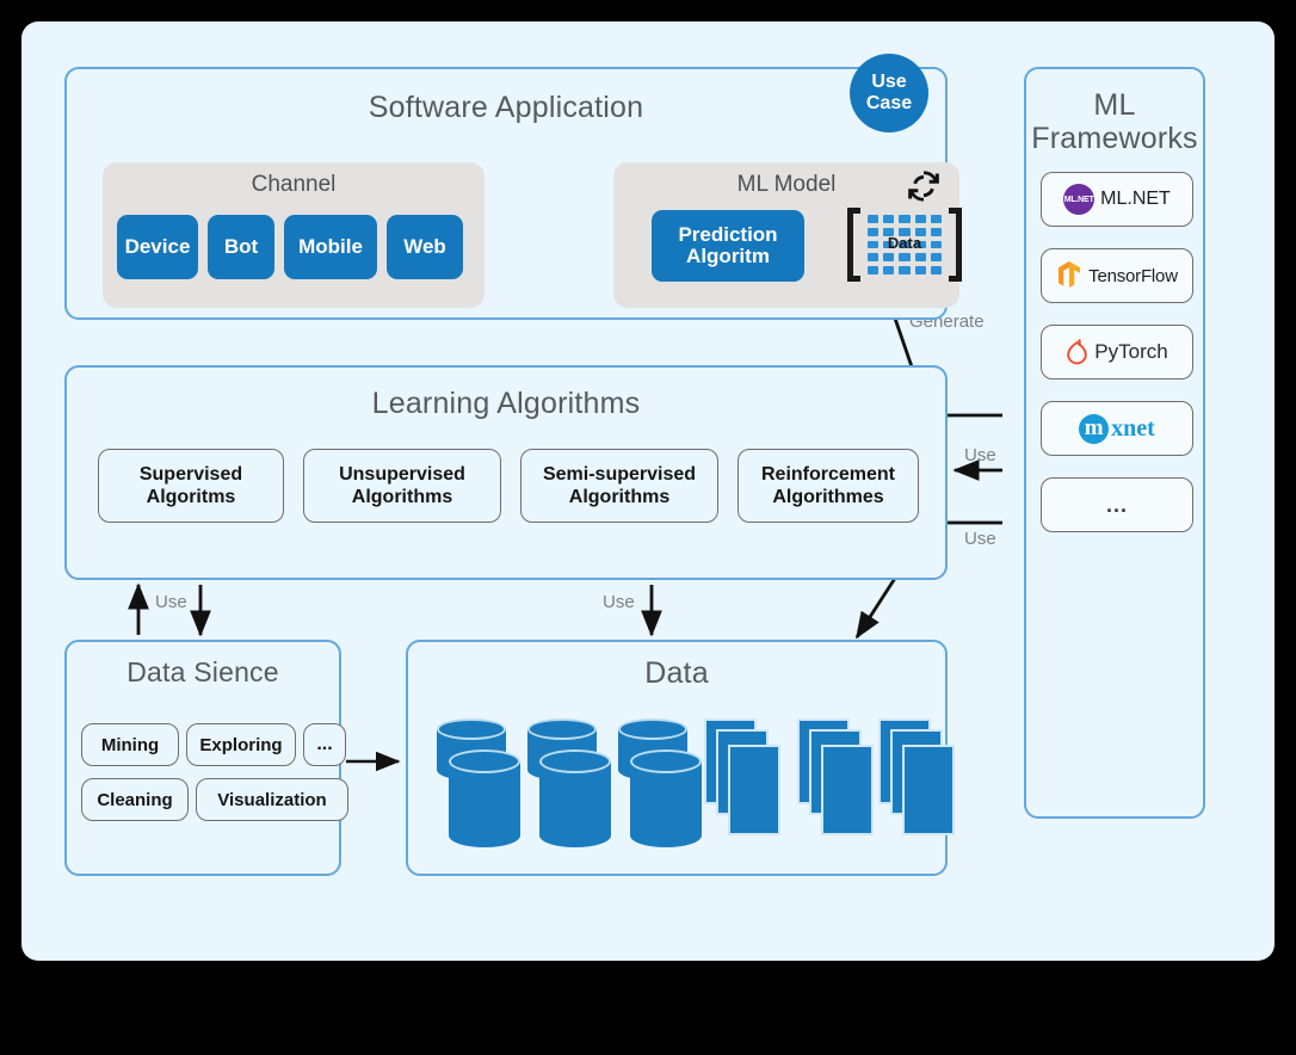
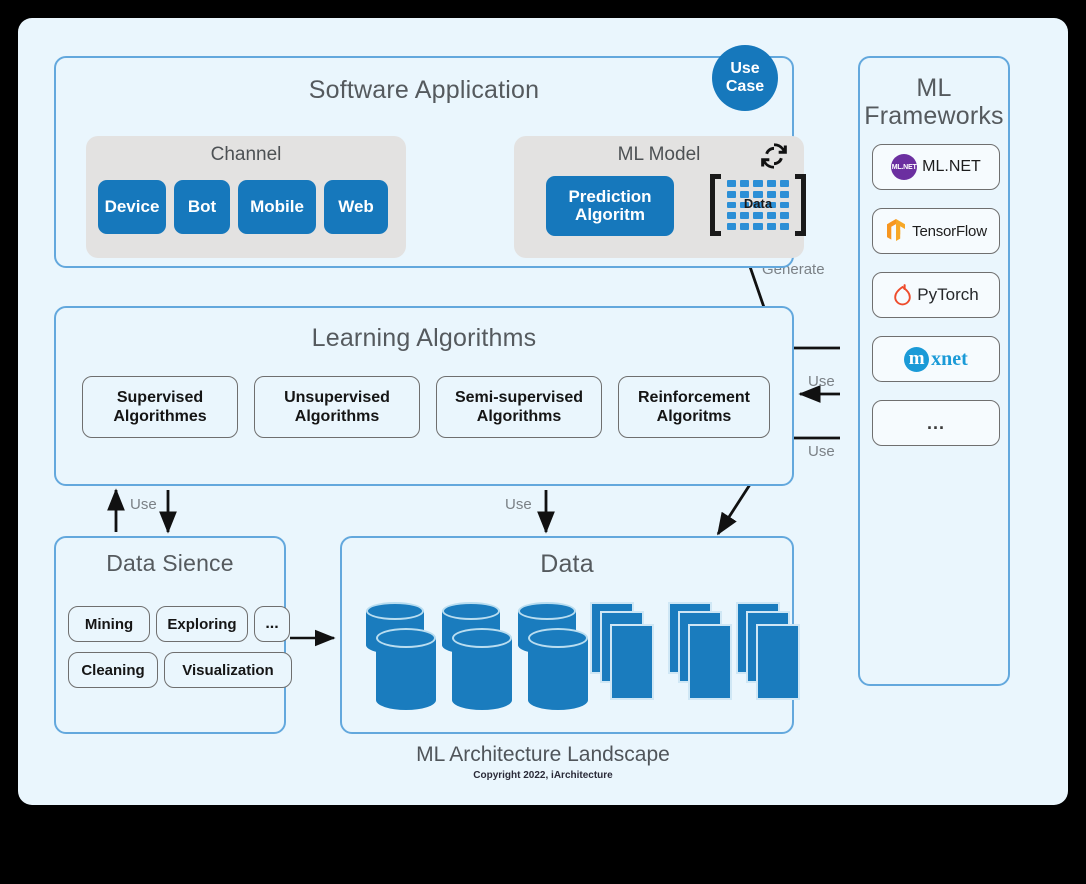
  Generate
  Use
  Use
  Use
  Use
  Software Application
  Channel
  Device
  Bot
  Mobile
  Web
  ML Model
  Prediction
  Algoritm
  Data
  Use
  Case
  Learning Algorithms
  Supervised
- Algoritms
+ Algorithmes
  Unsupervised
  Algorithms
  Semi-supervised
  Algorithms
  Reinforcement
- Algorithmes
+ Algoritms
  Data Sience
  Mining
  Exploring
  ...
  Cleaning
  Visualization
  Data
  ML
  Frameworks
  ML.NET
  TensorFlow
  PyTorch
  m
  xnet
  ...
+ ML Architecture Landscape
+ Copyright 2022, iArchitecture
